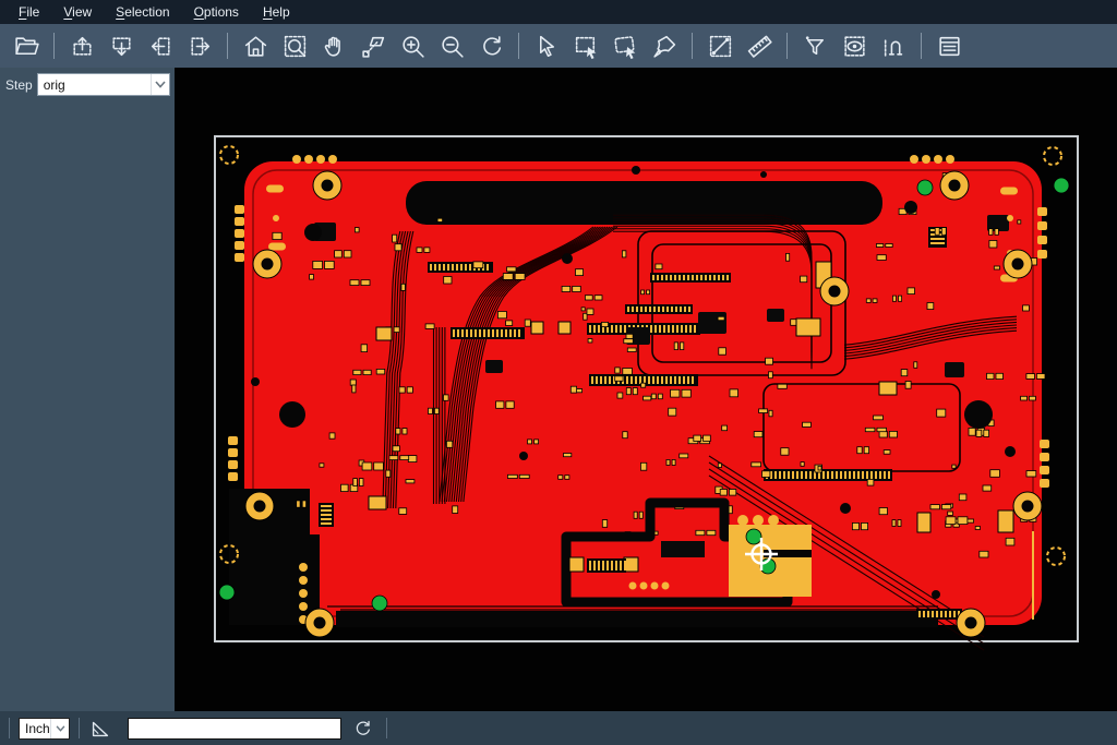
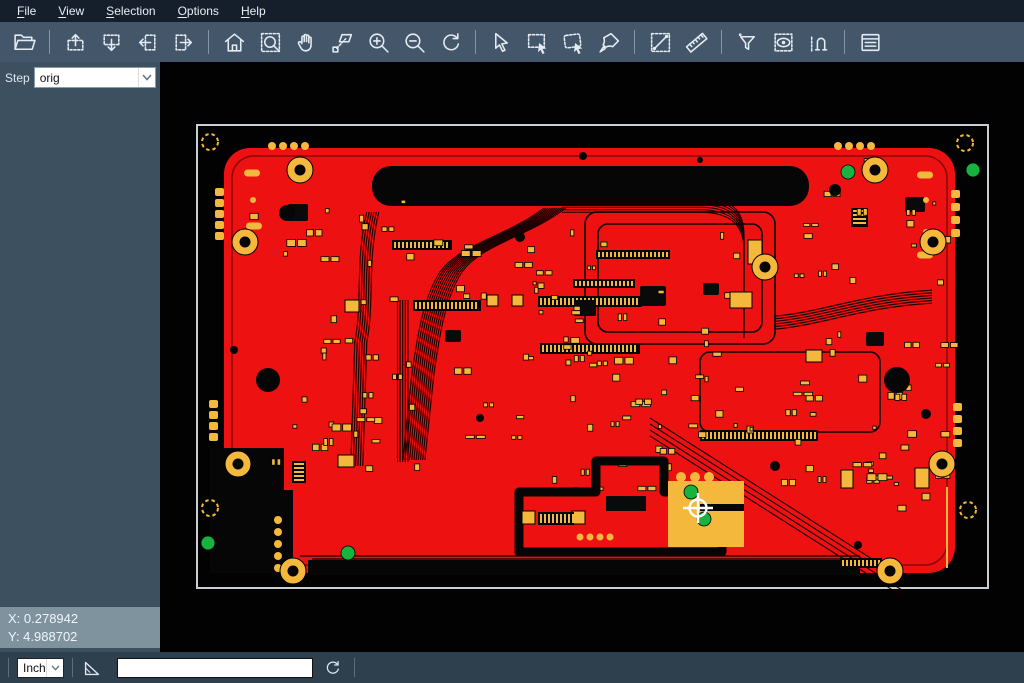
  File
  View
  Selection
  Options
  Help
  Step
  orig
+ X: 0.278942
+ Y: 4.988702
  Inch
